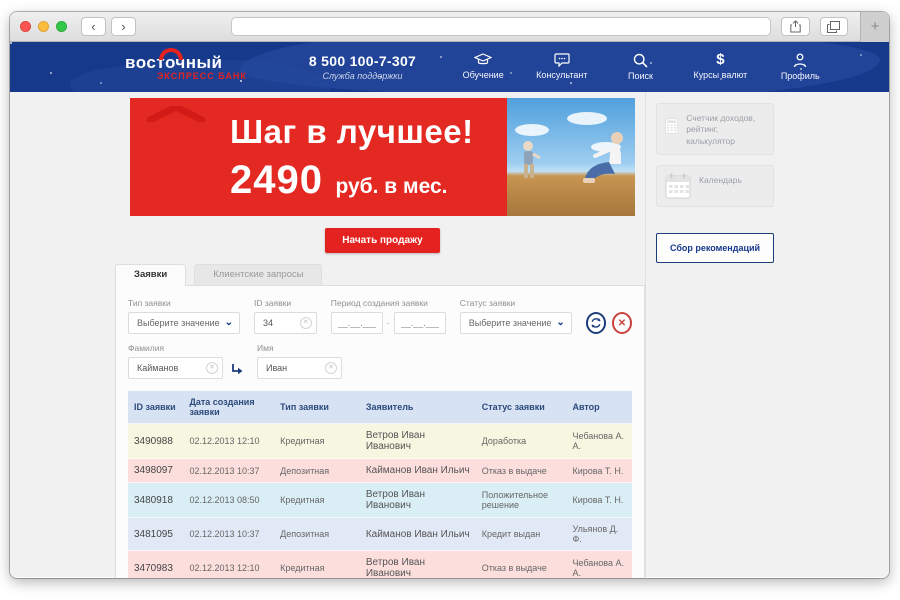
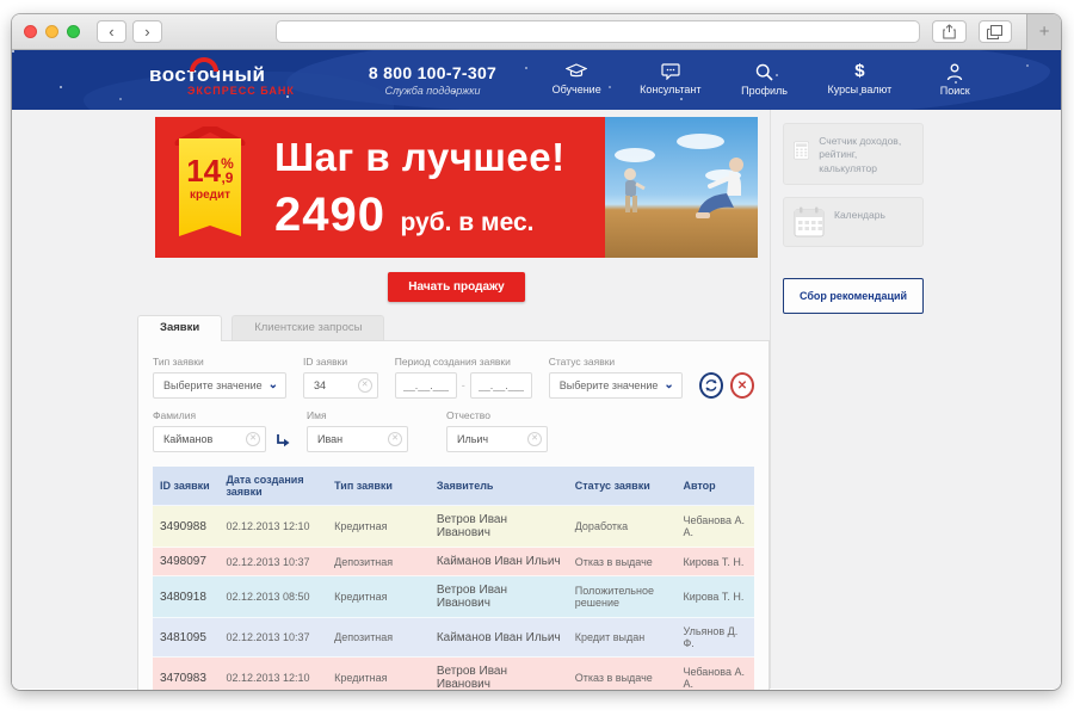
  ‹
  ›
  +
  восточный
  ЭКСПРЕСС БАНК
- 8 500 100-7-307
+ 8 800 100-7-307
  Служба поддержки
  Обучение
  Консультант
- Поиск
+ Профиль
  $
  Курсы валют
- Профиль
+ Поиск
+ 14
+ %
+ ,9
+ кредит
  Шаг в лучшее!
  2490 руб. в мес.
  Начать продажу
  Заявки
  Клиентские запросы
  Тип заявки
  Выберите значение
  ⌄
  ID заявки
  34
  Период создания заявки
  __.__.___
  -
  __.__.___
  Статус заявки
  Выберите значение
  ⌄
  ✕
  Фамилия
  Кайманов
  Имя
  Иван
+ Отчество
+ Ильич
  ID заявки	Дата создания заявки	Тип заявки	Заявитель	Статус заявки	Автор
  3490988	02.12.2013 12:10	Кредитная	Ветров Иван Иванович	Доработка	Чебанова А. А.
  3498097	02.12.2013 10:37	Депозитная	Кайманов Иван Ильич	Отказ в выдаче	Кирова Т. Н.
  3480918	02.12.2013 08:50	Кредитная	Ветров Иван Иванович	Положительное решение	Кирова Т. Н.
  3481095	02.12.2013 10:37	Депозитная	Кайманов Иван Ильич	Кредит выдан	Ульянов Д. Ф.
  3470983	02.12.2013 12:10	Кредитная	Ветров Иван Иванович	Отказ в выдаче	Чебанова А. А.
  Счетчик доходов, рейтинг, калькулятор
  Календарь
  Сбор рекомендаций
